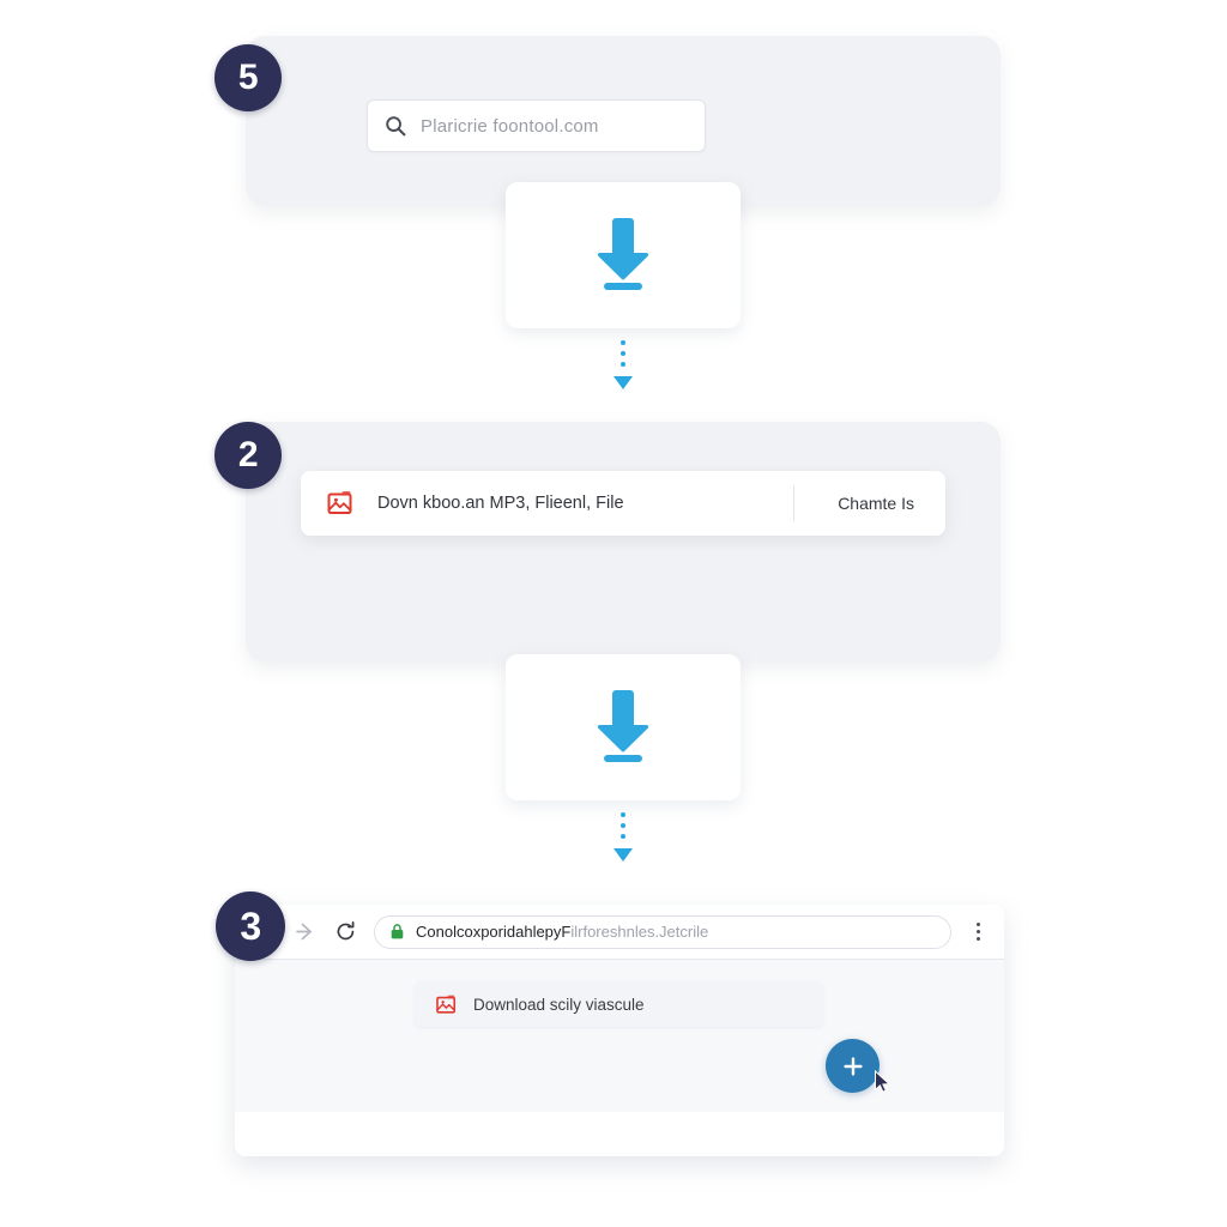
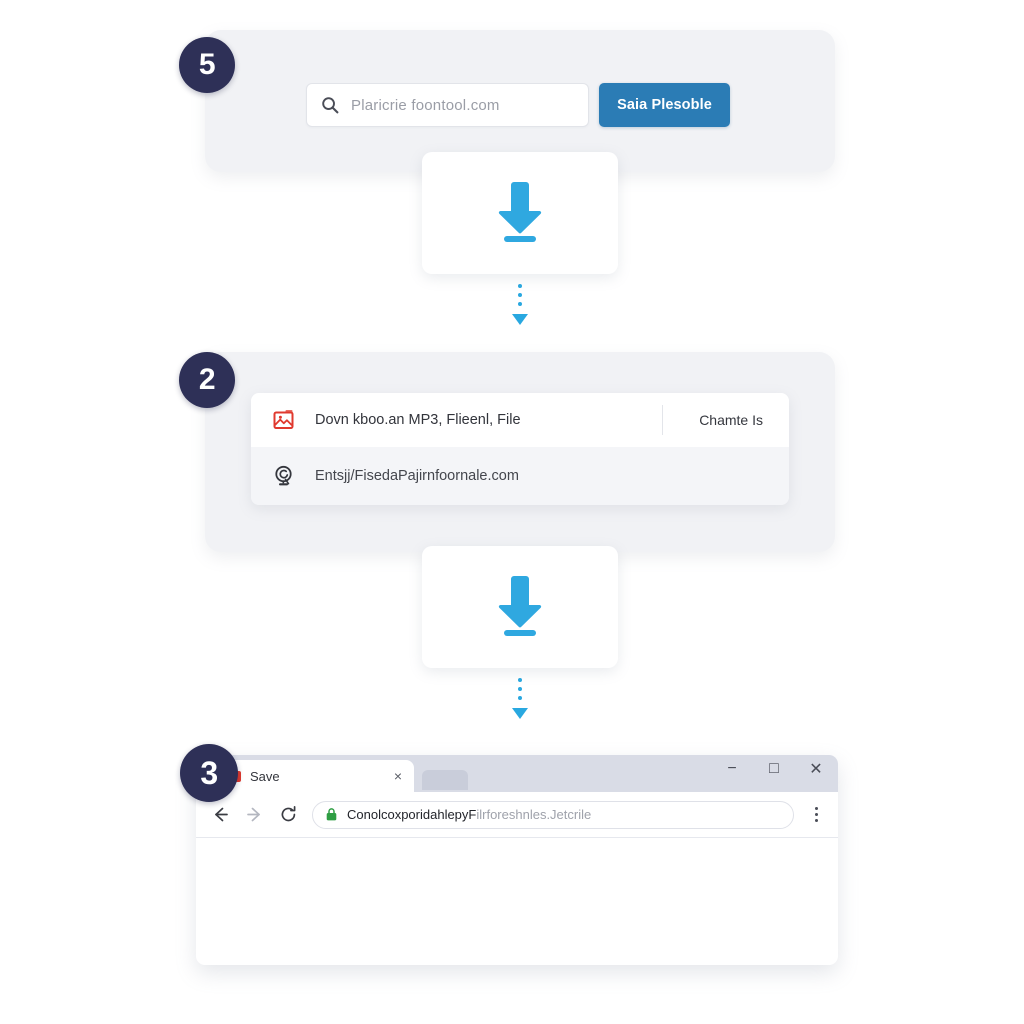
  Plaricrie foontool.com
+ Saia Plesoble
  5
  Dovn kboo.an MP3, Flieenl, File
  Chamte Is
+ Entsјј/FisedaPaјirnfoornale.com
  2
+ Save
+ ×
+ −
+ □
+ ✕
  ConolcoxporidahlepyFilrforeshnles.Jetcrile
- Download scily viascule
  3
